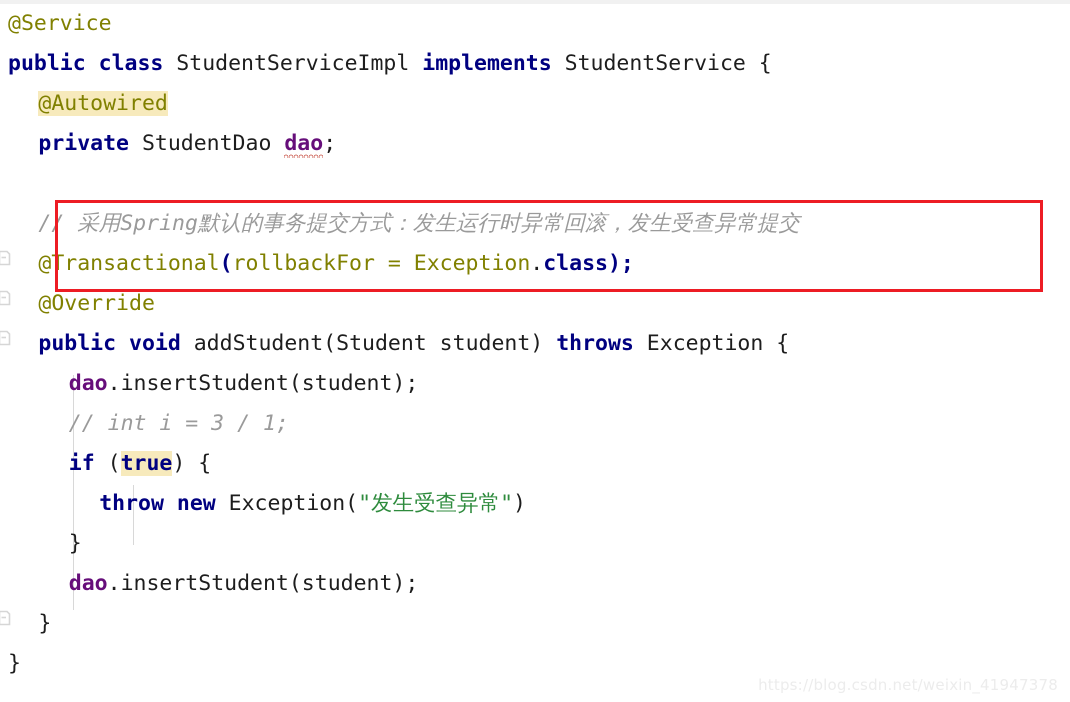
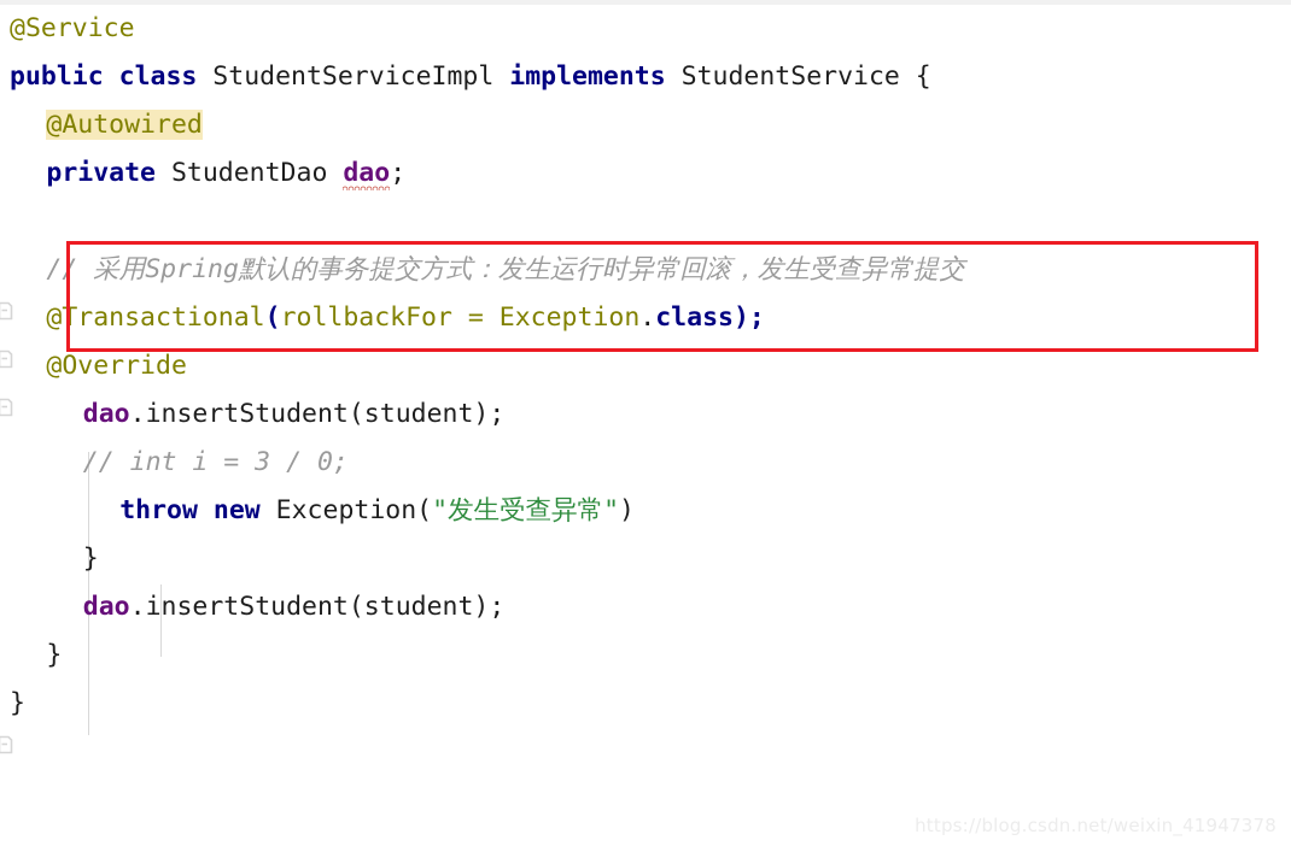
  @Service
  public class StudentServiceImpl implements StudentService {
  @Autowired
  private StudentDao dao;
  // 采用Spring默认的事务提交方式：发生运行时异常回滚，发生受查异常提交
  @Transactional(rollbackFor = Exception.class);
  @Override
- public void addStudent(Student student) throws Exception {
  dao.insertStudent(student);
- // int i = 3 / 1;
+ // int i = 3 / 0;
- if (true) {
  throw new Exception("发生受查异常")
  }
  dao.insertStudent(student);
  }
  }
